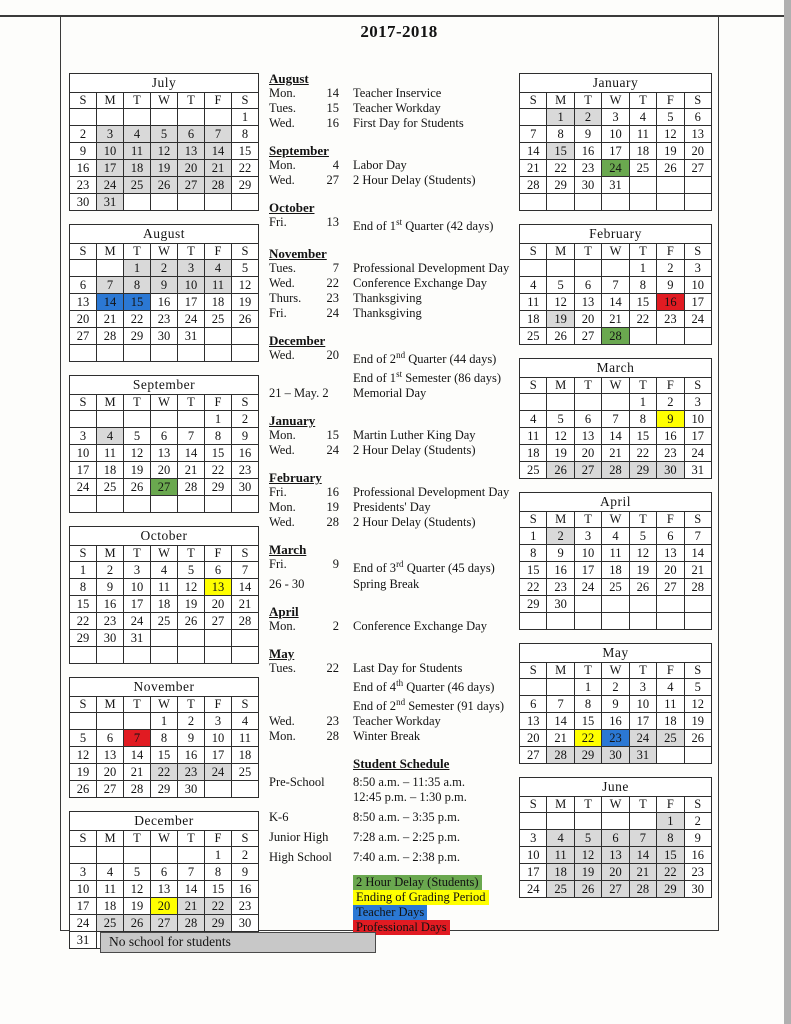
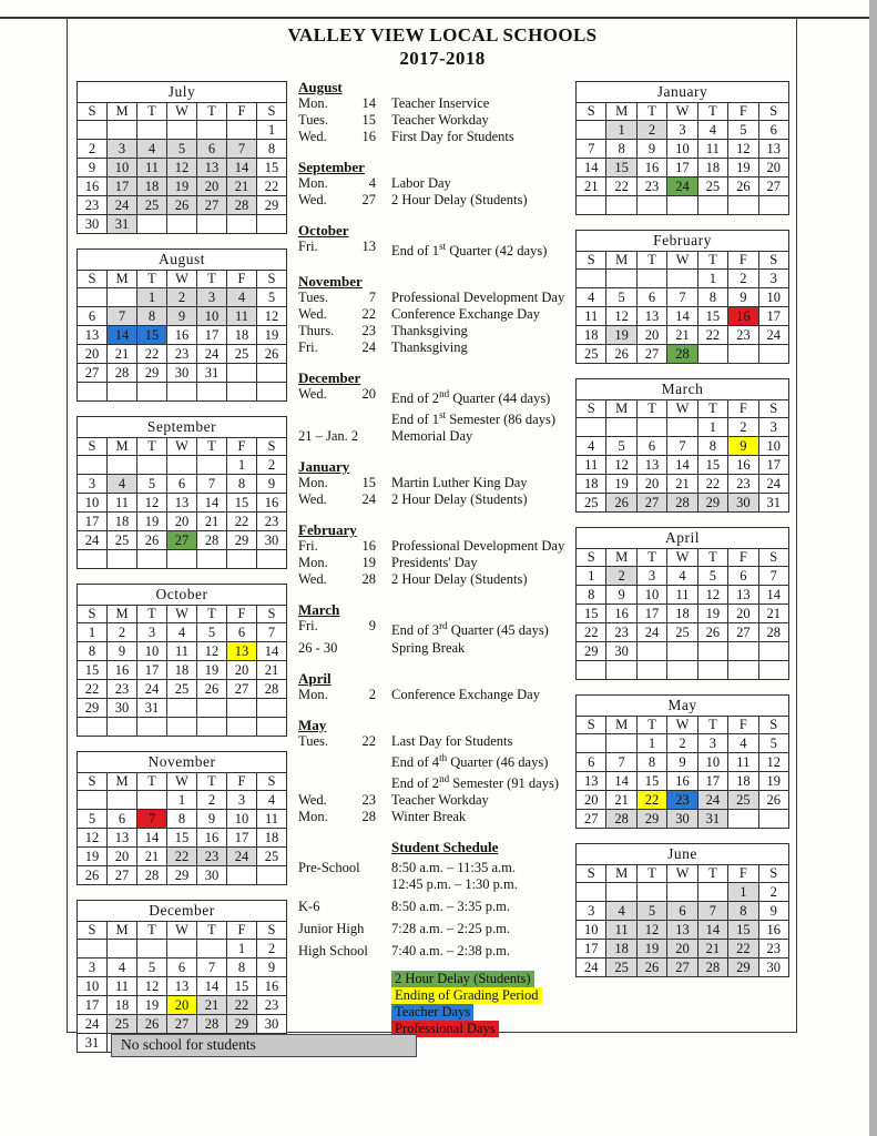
+ VALLEY VIEW LOCAL SCHOOLS
  2017-2018
  July
  S	M	T	W	T	F	S
  						1
  2	3	4	5	6	7	8
  9	10	11	12	13	14	15
  16	17	18	19	20	21	22
  23	24	25	26	27	28	29
  30	31
  August
  S	M	T	W	T	F	S
  		1	2	3	4	5
  6	7	8	9	10	11	12
  13	14	15	16	17	18	19
  20	21	22	23	24	25	26
  27	28	29	30	31
  September
  S	M	T	W	T	F	S
  					1	2
  3	4	5	6	7	8	9
  10	11	12	13	14	15	16
  17	18	19	20	21	22	23
  24	25	26	27	28	29	30
  October
  S	M	T	W	T	F	S
  1	2	3	4	5	6	7
  8	9	10	11	12	13	14
  15	16	17	18	19	20	21
  22	23	24	25	26	27	28
  29	30	31
  November
  S	M	T	W	T	F	S
  			1	2	3	4
  5	6	7	8	9	10	11
  12	13	14	15	16	17	18
  19	20	21	22	23	24	25
  26	27	28	29	30
  December
  S	M	T	W	T	F	S
  					1	2
  3	4	5	6	7	8	9
  10	11	12	13	14	15	16
  17	18	19	20	21	22	23
  24	25	26	27	28	29	30
  31
  August
  Mon.
  14
  Teacher Inservice
  Tues.
  15
  Teacher Workday
  Wed.
  16
  First Day for Students
  September
  Mon.
  4
  Labor Day
  Wed.
  27
  2 Hour Delay (Students)
  October
  Fri.
  13
  End of 1st Quarter (42 days)
  November
  Tues.
  7
  Professional Development Day
  Wed.
  22
  Conference Exchange Day
  Thurs.
  23
  Thanksgiving
  Fri.
  24
  Thanksgiving
  December
  Wed.
  20
  End of 2nd Quarter (44 days)
  End of 1st Semester (86 days)
- 21 – May. 2
+ 21 – Jan. 2
  Memorial Day
  January
  Mon.
  15
  Martin Luther King Day
  Wed.
  24
  2 Hour Delay (Students)
  February
  Fri.
  16
  Professional Development Day
  Mon.
  19
  Presidents' Day
  Wed.
  28
  2 Hour Delay (Students)
  March
  Fri.
  9
  End of 3rd Quarter (45 days)
  26 - 30
  Spring Break
  April
  Mon.
  2
  Conference Exchange Day
  May
  Tues.
  22
  Last Day for Students
  End of 4th Quarter (46 days)
  End of 2nd Semester (91 days)
  Wed.
  23
  Teacher Workday
  Mon.
  28
  Winter Break
  Student Schedule
  Pre-School
  8:50 a.m. – 11:35 a.m.
  12:45 p.m. – 1:30 p.m.
  K-6
  8:50 a.m. – 3:35 p.m.
  Junior High
  7:28 a.m. – 2:25 p.m.
  High School
  7:40 a.m. – 2:38 p.m.
  2 Hour Delay (Students)
  Ending of Grading Period
  Teacher Days
  Professional Days
  January
  S	M	T	W	T	F	S
  	1	2	3	4	5	6
  7	8	9	10	11	12	13
  14	15	16	17	18	19	20
  21	22	23	24	25	26	27
- 28	29	30	31
  February
  S	M	T	W	T	F	S
  				1	2	3
  4	5	6	7	8	9	10
  11	12	13	14	15	16	17
  18	19	20	21	22	23	24
  25	26	27	28
  March
  S	M	T	W	T	F	S
  				1	2	3
  4	5	6	7	8	9	10
  11	12	13	14	15	16	17
  18	19	20	21	22	23	24
  25	26	27	28	29	30	31
  April
  S	M	T	W	T	F	S
  1	2	3	4	5	6	7
  8	9	10	11	12	13	14
  15	16	17	18	19	20	21
  22	23	24	25	26	27	28
  29	30
  May
  S	M	T	W	T	F	S
  		1	2	3	4	5
  6	7	8	9	10	11	12
  13	14	15	16	17	18	19
  20	21	22	23	24	25	26
  27	28	29	30	31
  June
  S	M	T	W	T	F	S
  					1	2
  3	4	5	6	7	8	9
  10	11	12	13	14	15	16
  17	18	19	20	21	22	23
  24	25	26	27	28	29	30
  No school for students
